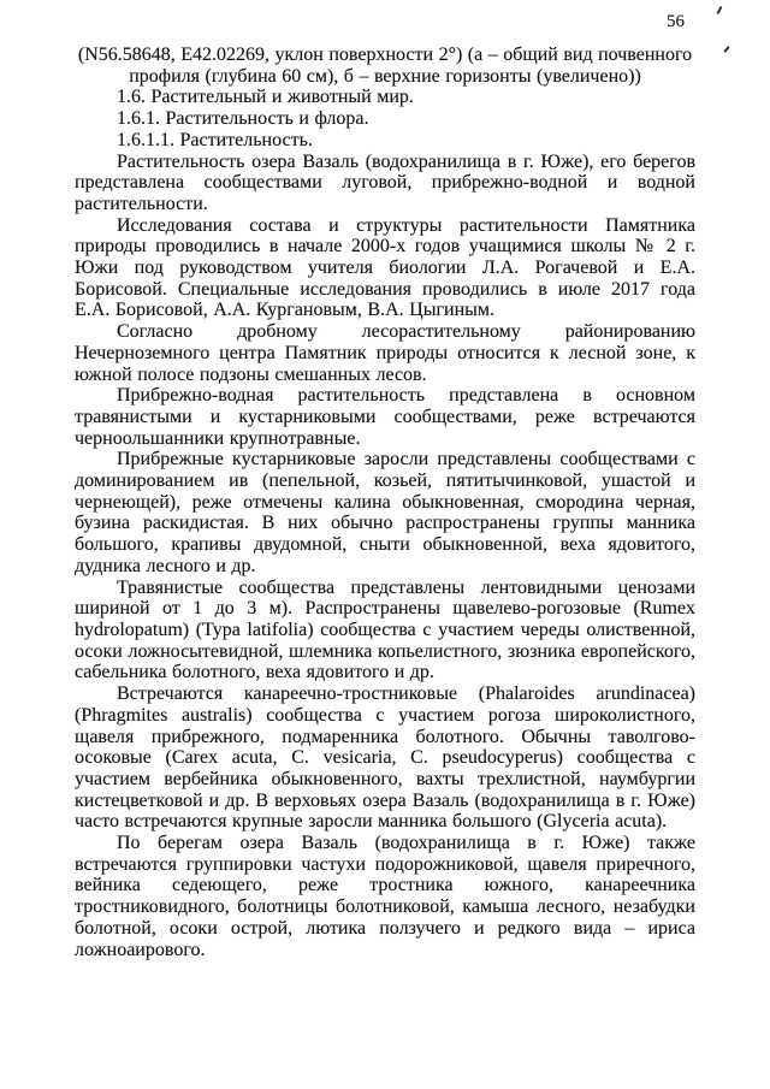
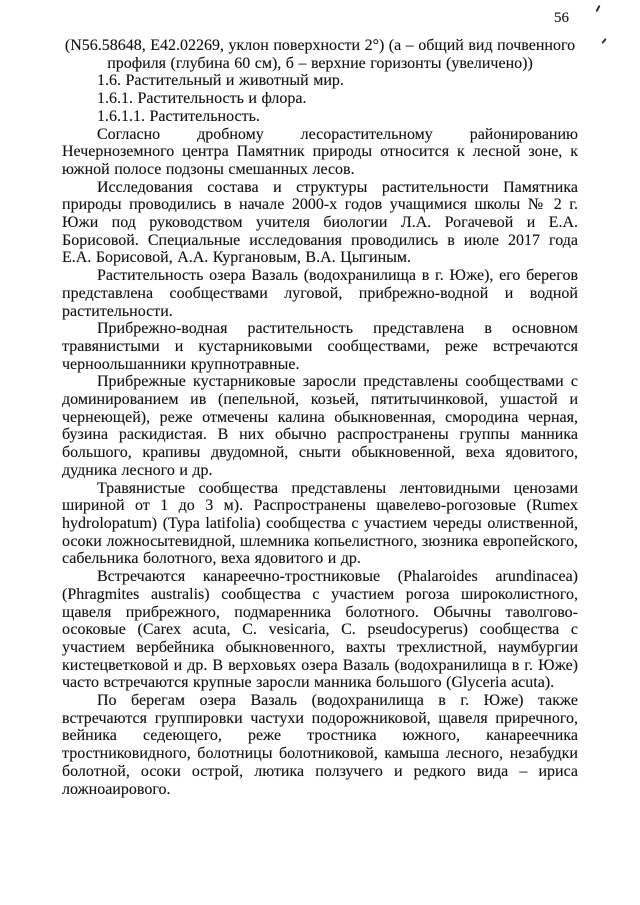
  56
  (N56.58648, E42.02269, уклон поверхности 2°) (а – общий вид почвенного профиля (глубина 60 см), б – верхние горизонты (увеличено))
  1.6. Растительный и животный мир.
  1.6.1. Растительность и флора.
  1.6.1.1. Растительность.
- Растительность озера Вазаль (водохранилища в г. Юже), его берегов представлена сообществами луговой, прибрежно-водной и водной растительности.
+ Согласно дробному лесорастительному районированию Нечерноземного центра Памятник природы относится к лесной зоне, к южной полосе подзоны смешанных лесов.
  Исследования состава и структуры растительности Памятника природы проводились в начале 2000-х годов учащимися школы № 2 г. Южи под руководством учителя биологии Л.А. Рогачевой и Е.А. Борисовой. Специальные исследования проводились в июле 2017 года Е.А. Борисовой, А.А. Кургановым, В.А. Цыгиным.
- Согласно дробному лесорастительному районированию Нечерноземного центра Памятник природы относится к лесной зоне, к южной полосе подзоны смешанных лесов.
+ Растительность озера Вазаль (водохранилища в г. Юже), его берегов представлена сообществами луговой, прибрежно-водной и водной растительности.
  Прибрежно-водная растительность представлена в основном травянистыми и кустарниковыми сообществами, реже встречаются черноольшанники крупнотравные.
  Прибрежные кустарниковые заросли представлены сообществами с доминированием ив (пепельной, козьей, пятитычинковой, ушастой и чернеющей), реже отмечены калина обыкновенная, смородина черная, бузина раскидистая. В них обычно распространены группы манника большого, крапивы двудомной, сныти обыкновенной, веха ядовитого, дудника лесного и др.
  Травянистые сообщества представлены лентовидными ценозами шириной от 1 до 3 м). Распространены щавелево-рогозовые (Rumex hydrolopatum) (Typa latifolia) сообщества с участием череды олиственной, осоки ложносытевидной, шлемника копьелистного, зюзника европейского, сабельника болотного, веха ядовитого и др.
  Встречаются канареечно-тростниковые (Phalaroides arundinacea) (Phragmites australis) сообщества с участием рогоза широколистного, щавеля прибрежного, подмаренника болотного. Обычны таволгово-осоковые (Carex acuta, C. vesicaria, C. pseudocyperus) сообщества с участием вербейника обыкновенного, вахты трехлистной, наумбургии кистецветковой и др. В верховьях озера Вазаль (водохранилища в г. Юже) часто встречаются крупные заросли манника большого (Glyceria acuta).
  По берегам озера Вазаль (водохранилища в г. Юже) также встречаются группировки частухи подорожниковой, щавеля приречного, вейника седеющего, реже тростника южного, канареечника тростниковидного, болотницы болотниковой, камыша лесного, незабудки болотной, осоки острой, лютика ползучего и редкого вида – ириса ложноаирового.
